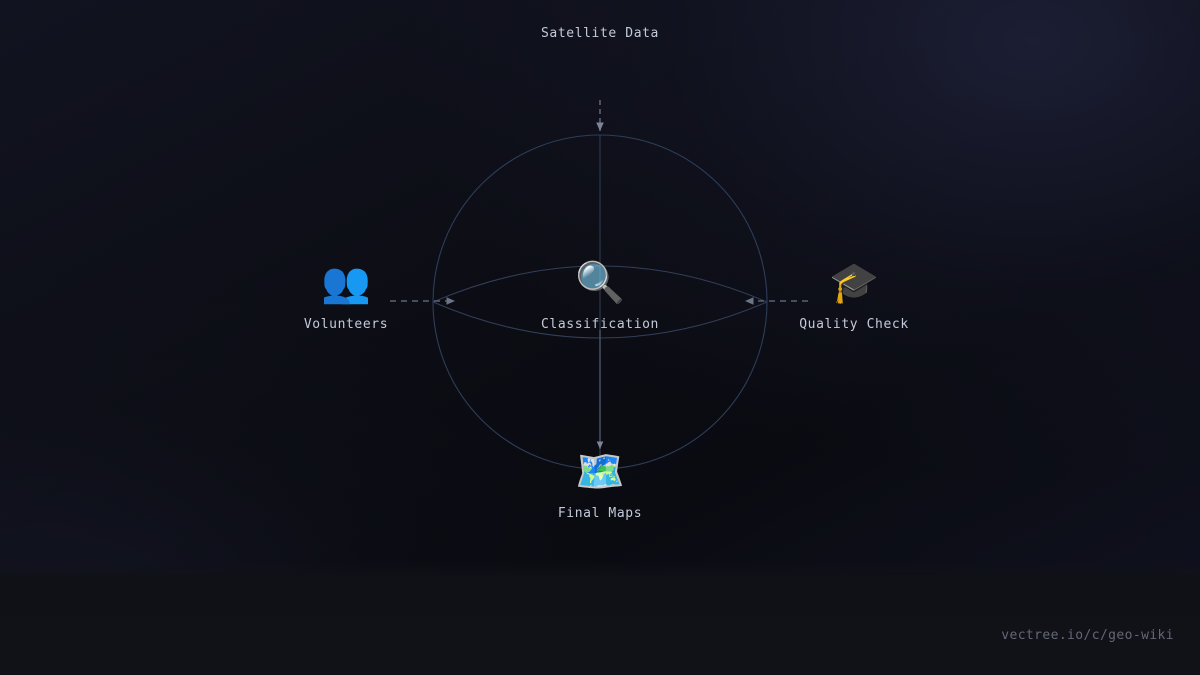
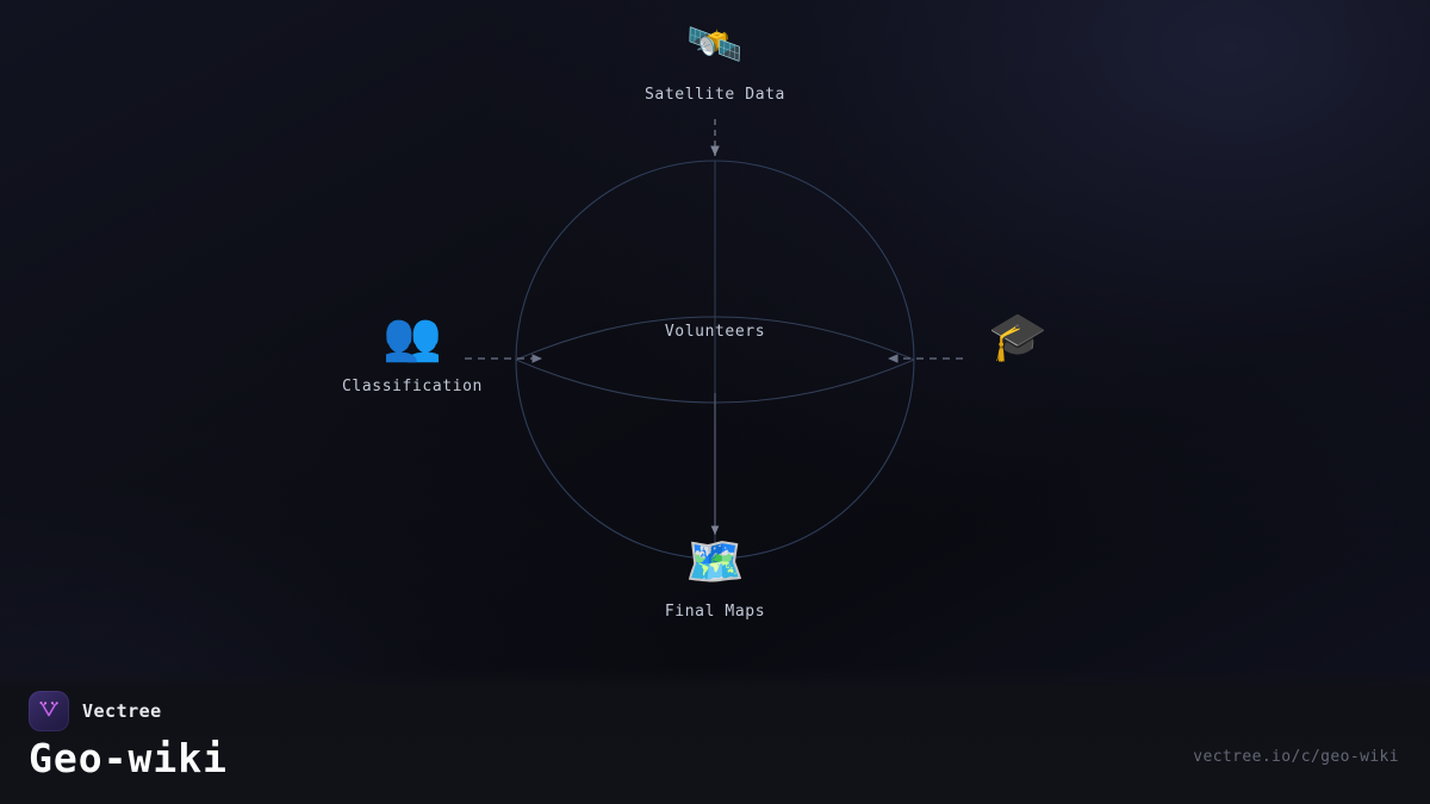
+ 🛰️
  Satellite Data
  👥
- Volunteers
+ Classification
- 🔍
- Classification
+ Volunteers
  🎓
- Quality Check
  🗺️
  Final Maps
+ Vectree
+ Geo-wiki
  vectree.io/c/geo-wiki
